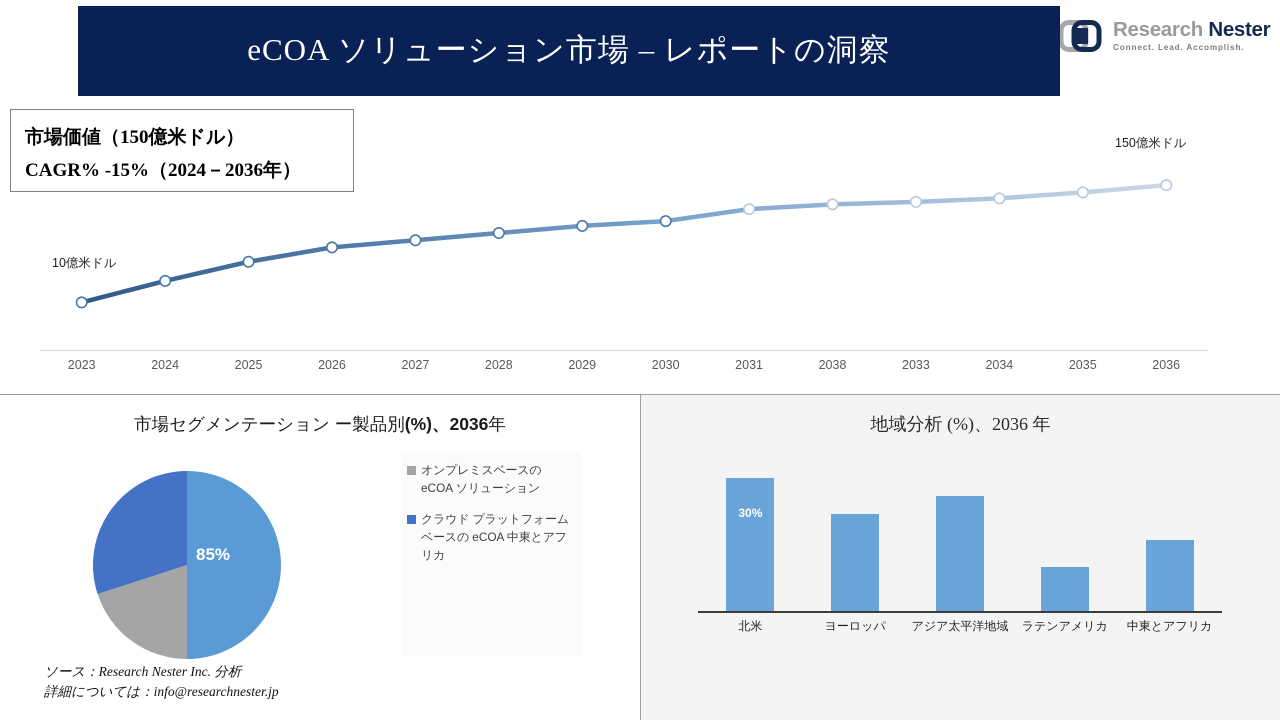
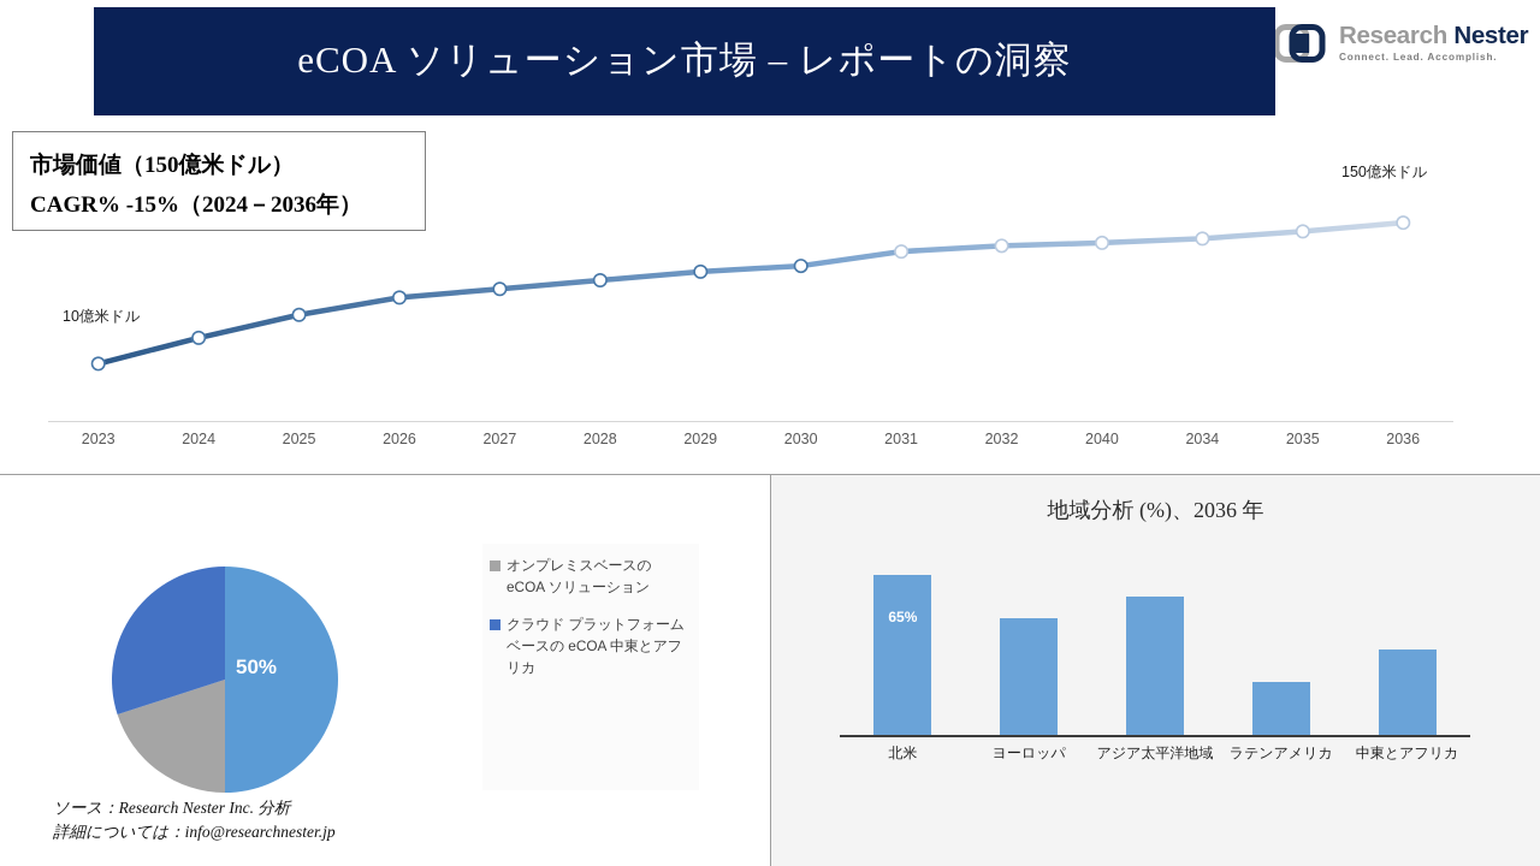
  eCOA ソリューション市場 – レポートの洞察
  Research Nester
  Connect. Lead. Accomplish.
  市場価値（150億米ドル）
  CAGR% -15%（2024－2036年）
  10億米ドル
  150億米ドル
  2023
  2024
  2025
  2026
  2027
  2028
  2029
  2030
  2031
- 2038
+ 2032
- 2033
+ 2040
  2034
  2035
  2036
- 市場セグメンテーション ー製品別(%)、2036年
- 85%
+ 50%
  オンプレミスベースの eCOA ソリューション
  クラウド プラットフォーム ベースの eCOA 中東とアフリカ
  ソース：Research Nester Inc. 分析
  詳細については：info@researchnester.jp
  地域分析 (%)、2036 年
- 30%
+ 65%
  北米
  ヨーロッパ
  アジア太平洋地域
  ラテンアメリカ
  中東とアフリカ
